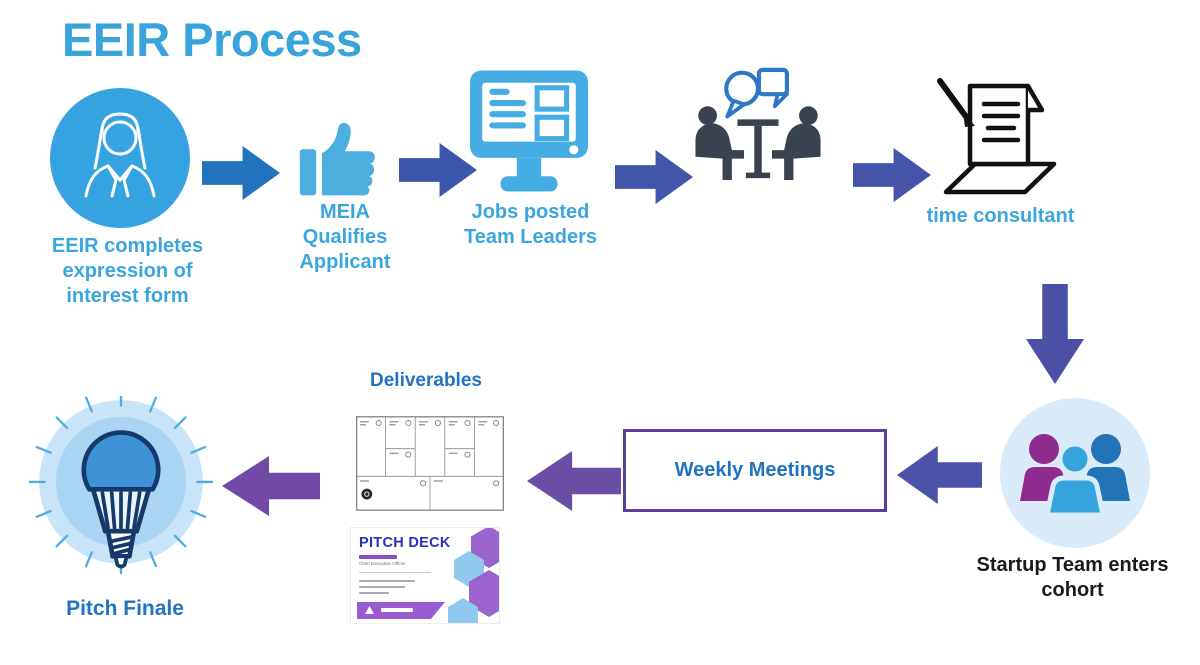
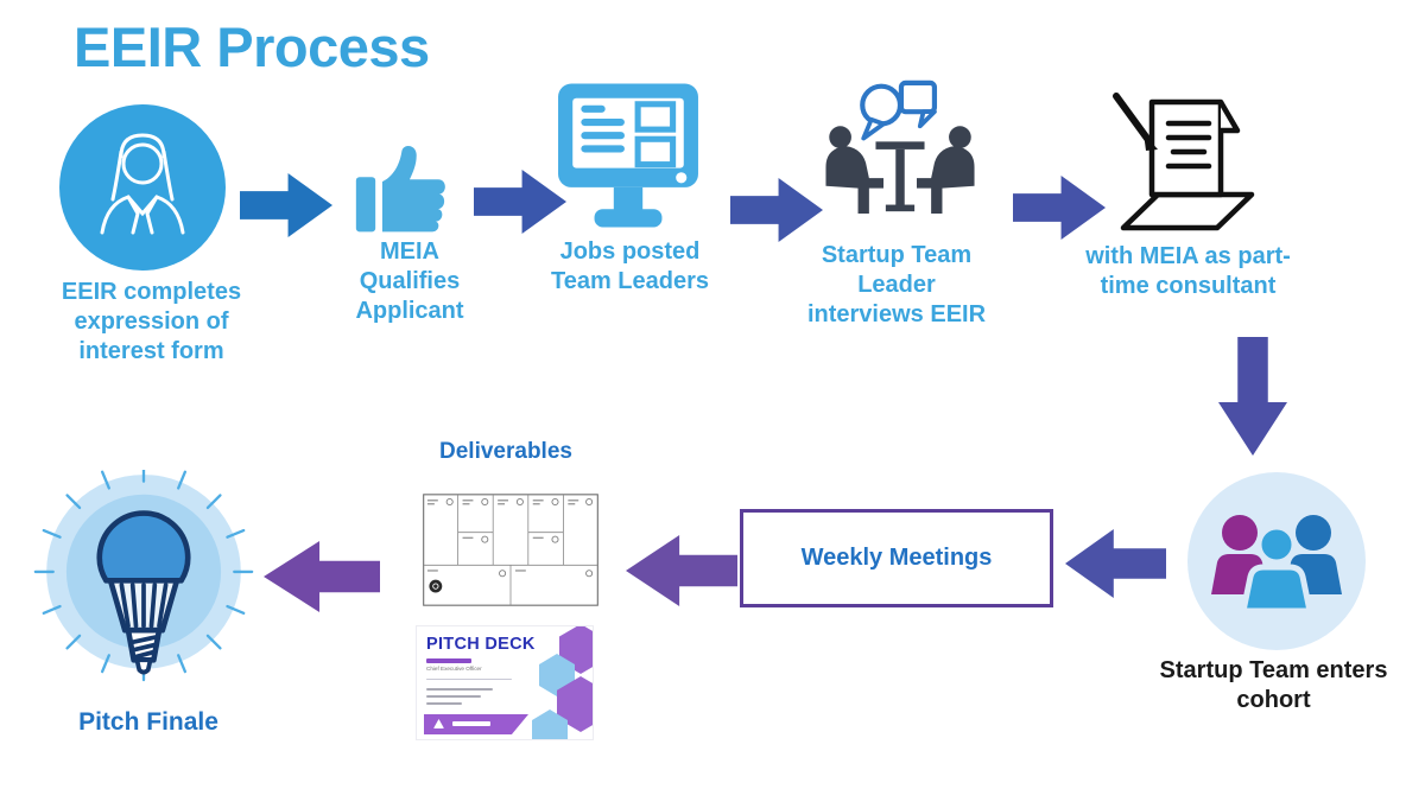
  EEIR Process
  EEIR completes
  expression of
  interest form
  MEIA
  Qualifies
  Applicant
  Jobs posted
  Team Leaders
+ Startup Team
+ Leader
+ interviews EEIR
+ with MEIA as part-
  time consultant
  Startup Team enters
  cohort
  Weekly Meetings
  Deliverables
  PITCH DECK
  Pitch Finale
